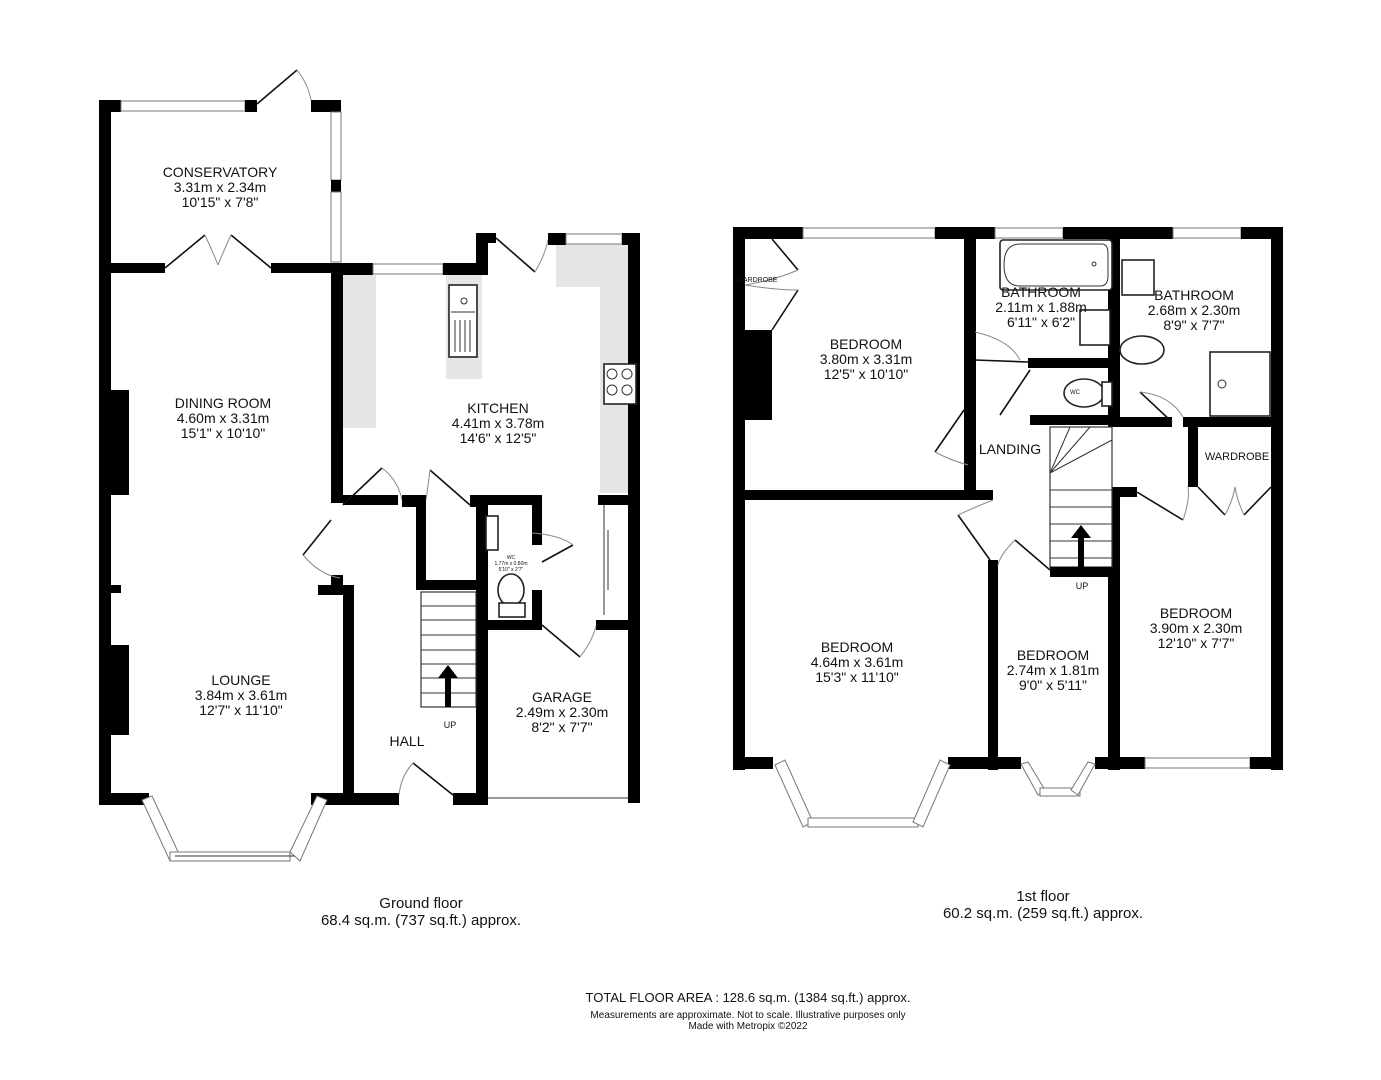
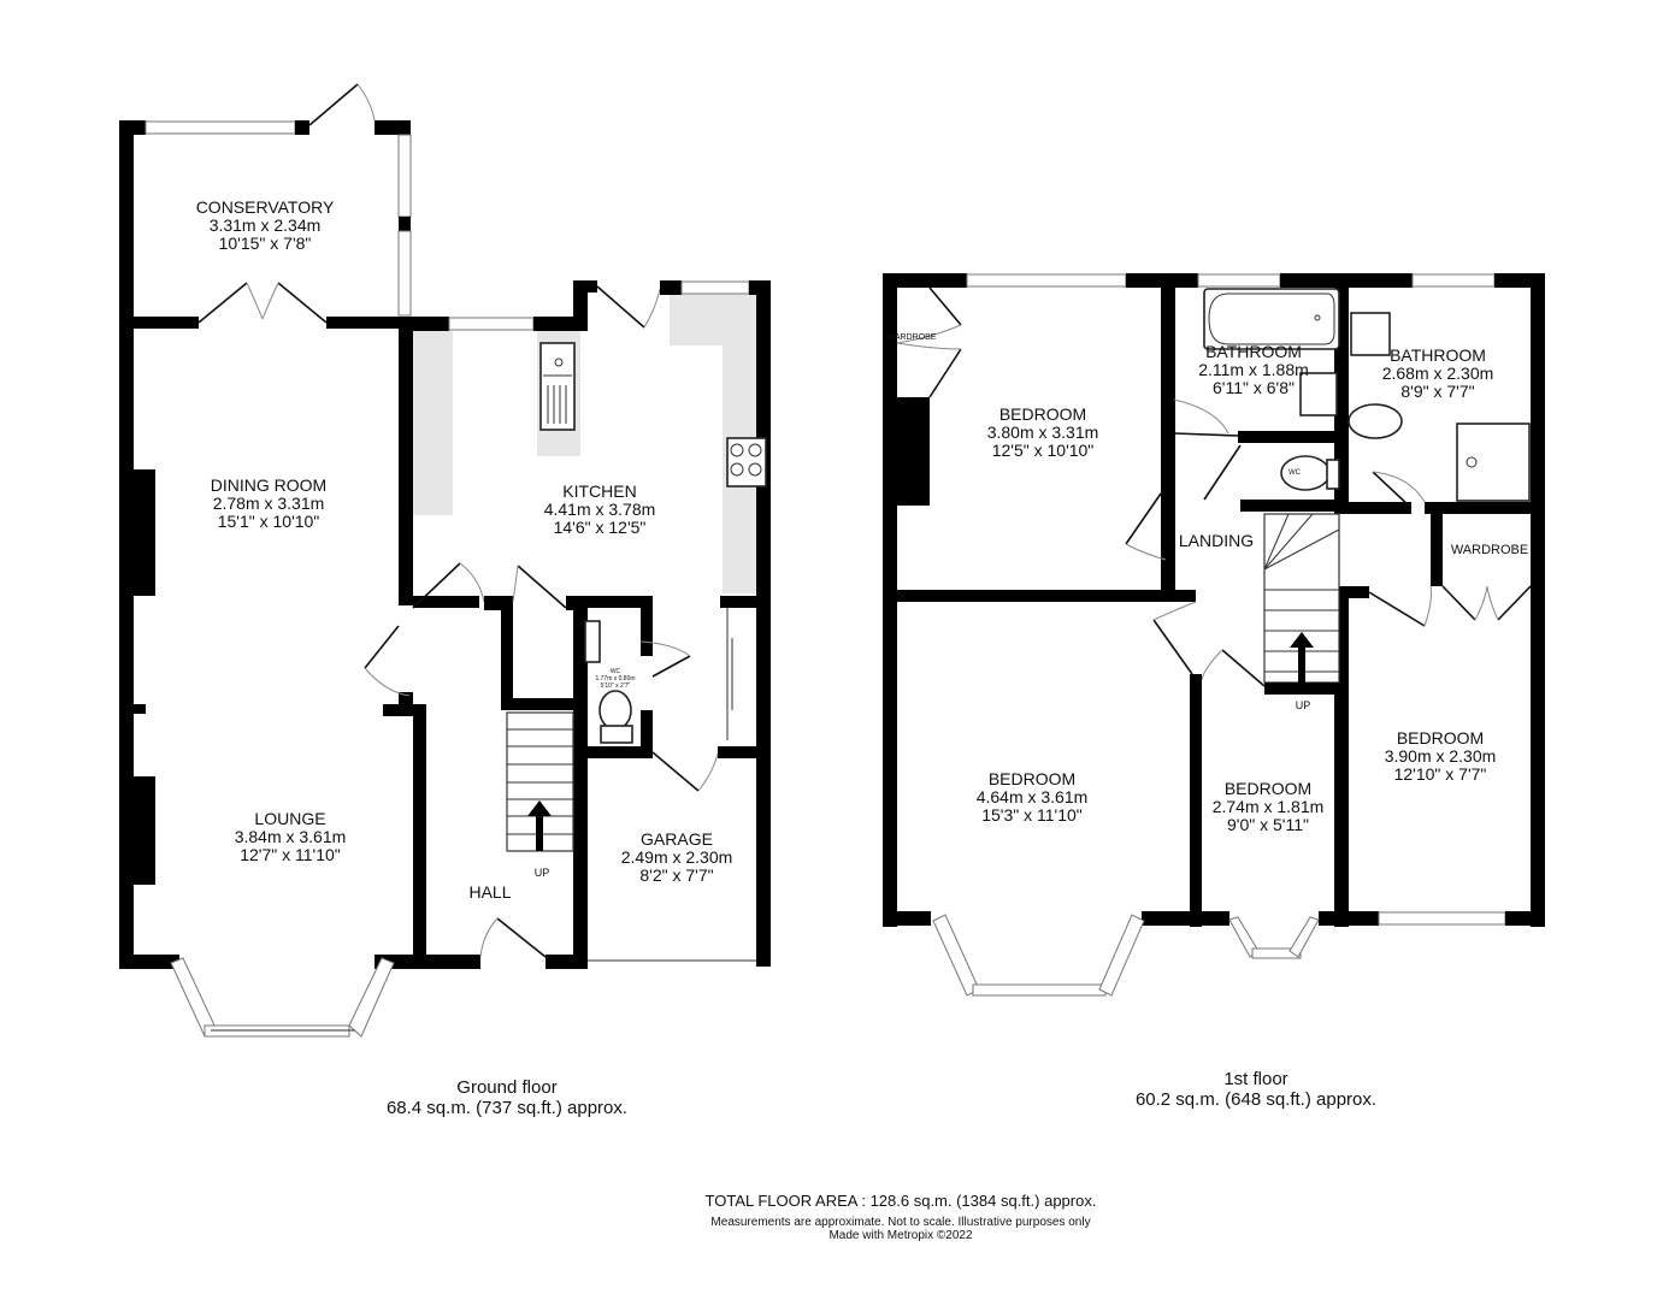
  CONSERVATORY
  3.31m x 2.34m
  10'15" x 7'8"
  DINING ROOM
- 4.60m x 3.31m
+ 2.78m x 3.31m
  15'1" x 10'10"
  KITCHEN
  4.41m x 3.78m
  14'6" x 12'5"
  LOUNGE
  3.84m x 3.61m
  12'7" x 11'10"
  HALL
  UP
  GARAGE
  2.49m x 2.30m
  8'2" x 7'7"
  BEDROOM
  3.80m x 3.31m
  12'5" x 10'10"
  BATHROOM
  2.11m x 1.88m
- 6'11" x 6'2"
+ 6'11" x 6'8"
  BATHROOM
  2.68m x 2.30m
  8'9" x 7'7"
  LANDING
  WARDROBE
  BEDROOM
  4.64m x 3.61m
  15'3" x 11'10"
  BEDROOM
  2.74m x 1.81m
  9'0" x 5'11"
  BEDROOM
  3.90m x 2.30m
  12'10" x 7'7"
  UP
  Ground floor
  68.4 sq.m. (737 sq.ft.) approx.
  1st floor
- 60.2 sq.m. (259 sq.ft.) approx.
+ 60.2 sq.m. (648 sq.ft.) approx.
  TOTAL FLOOR AREA : 128.6 sq.m. (1384 sq.ft.) approx.
  Measurements are approximate. Not to scale. Illustrative purposes only
  Made with Metropix ©2022
